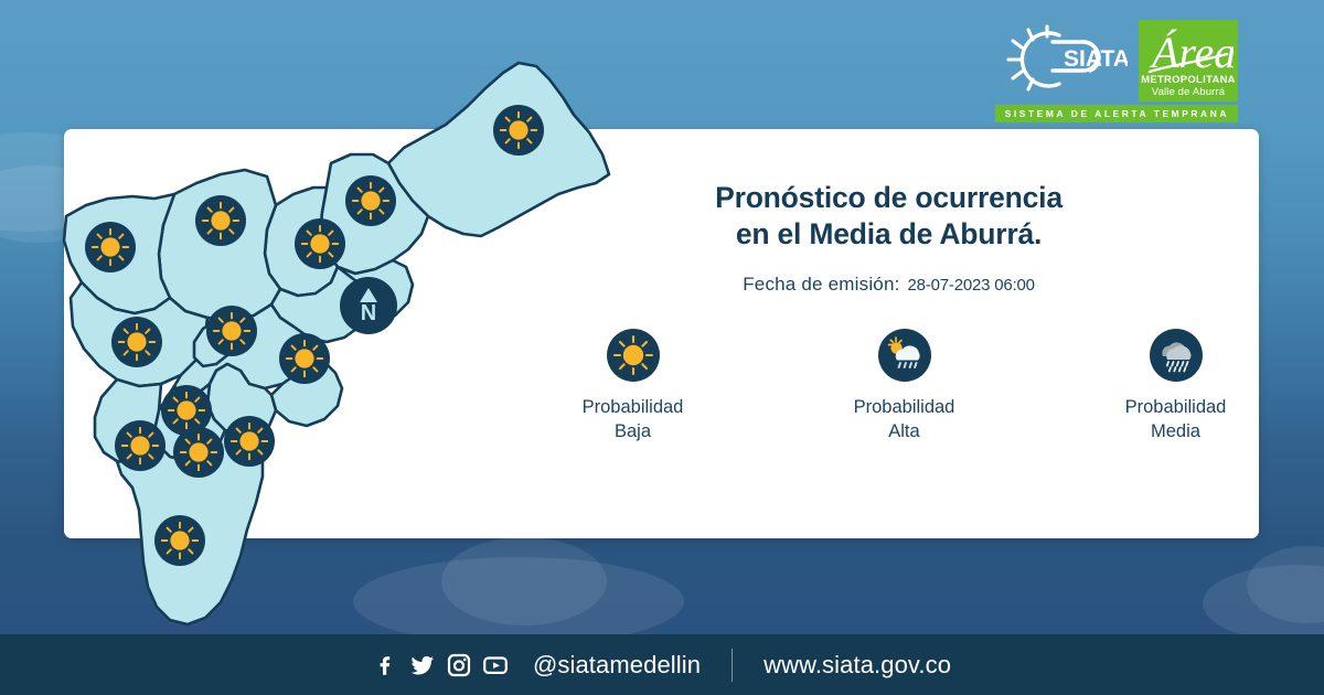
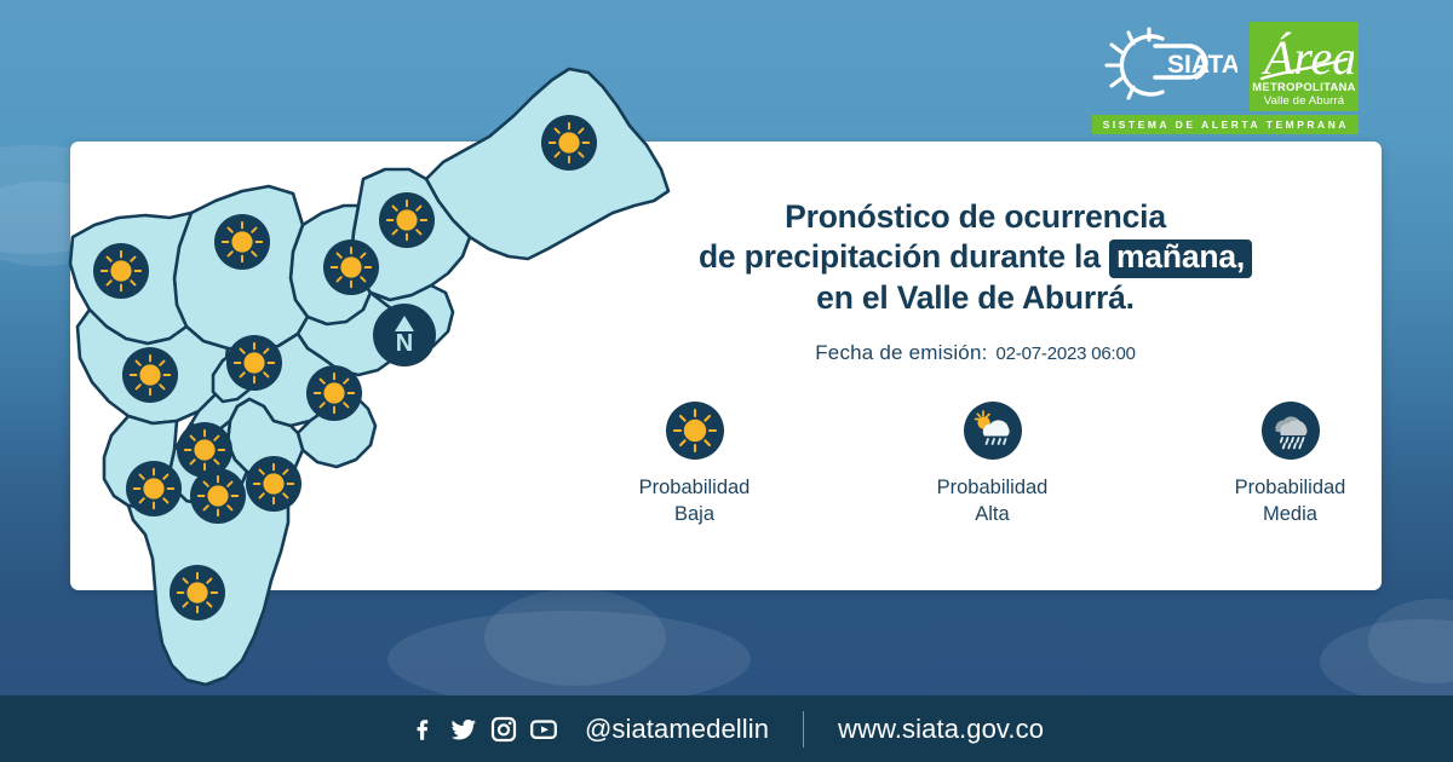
  N
  SIATA
  Área
  METROPOLITANA
  Valle de Aburrá
  SISTEMA DE ALERTA TEMPRANA
  Pronóstico de ocurrencia
+ de precipitación durante la mañana,
- en el Media de Aburrá.
+ en el Valle de Aburrá.
  Fecha de emisión:
- 28-07-2023 06:00
+ 02-07-2023 06:00
  Probabilidad
  Baja
  Probabilidad
  Alta
  Probabilidad
  Media
  @siatamedellin
  www.siata.gov.co
